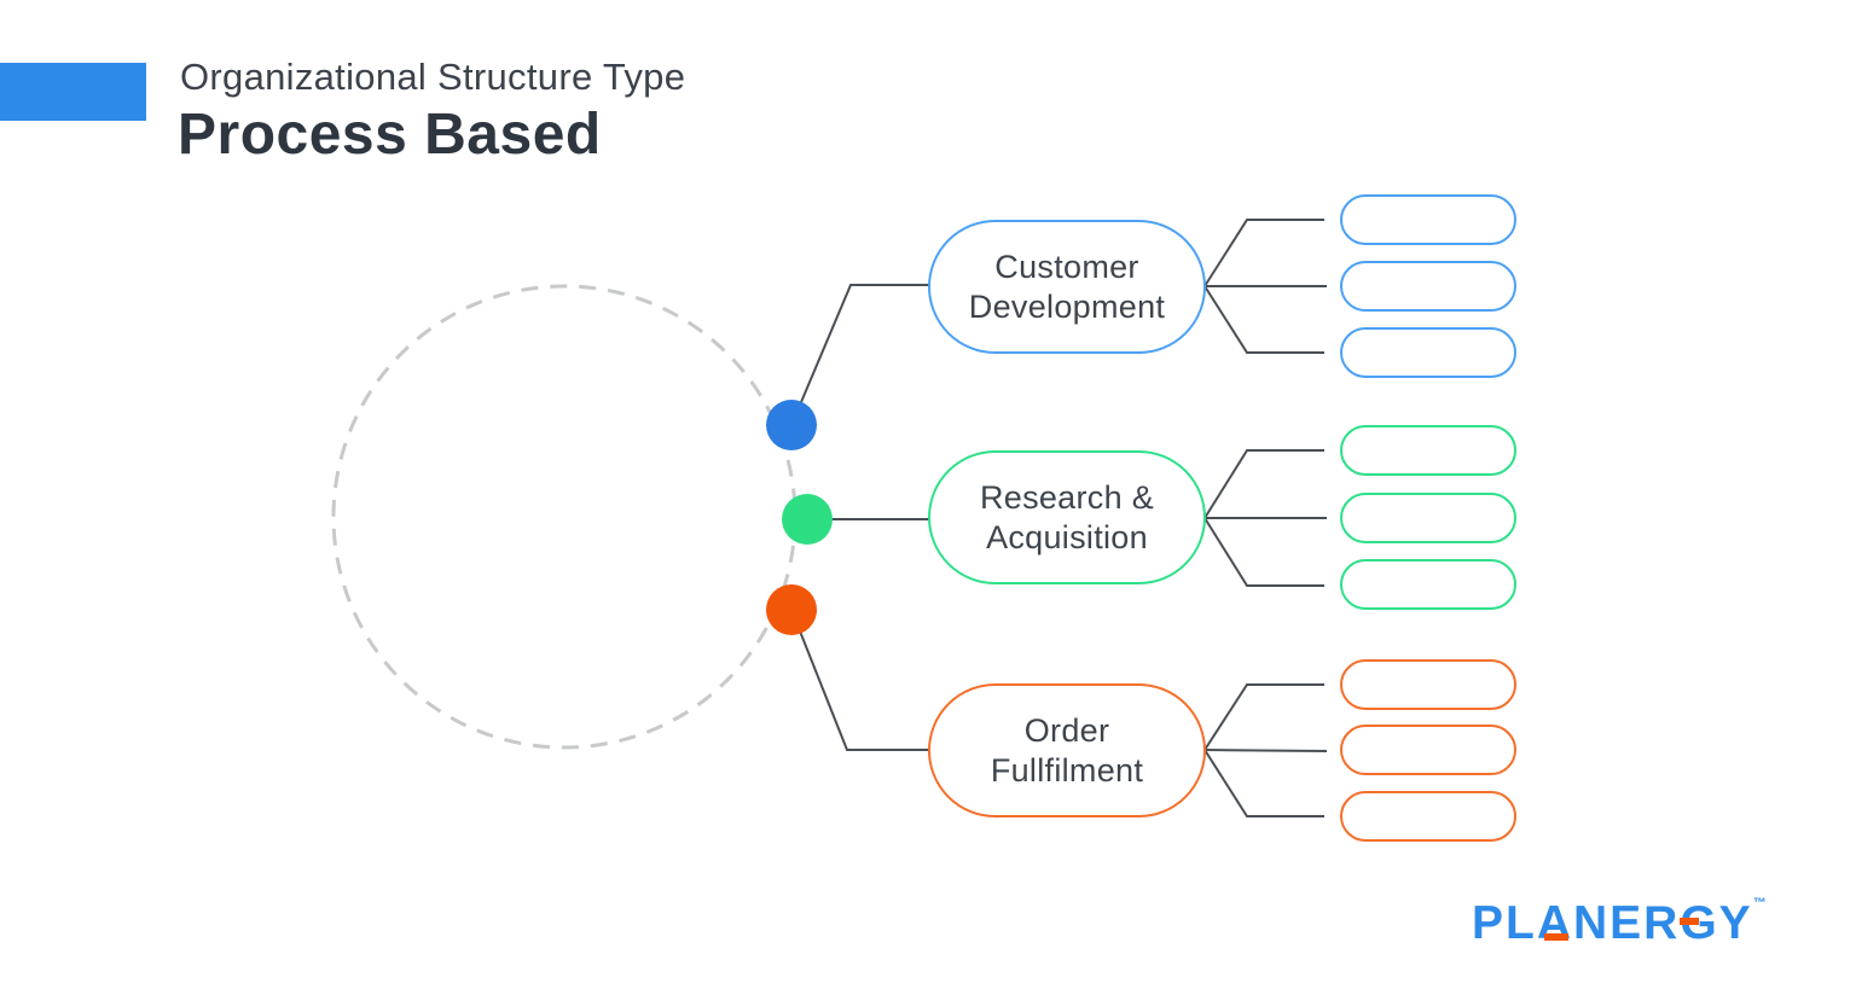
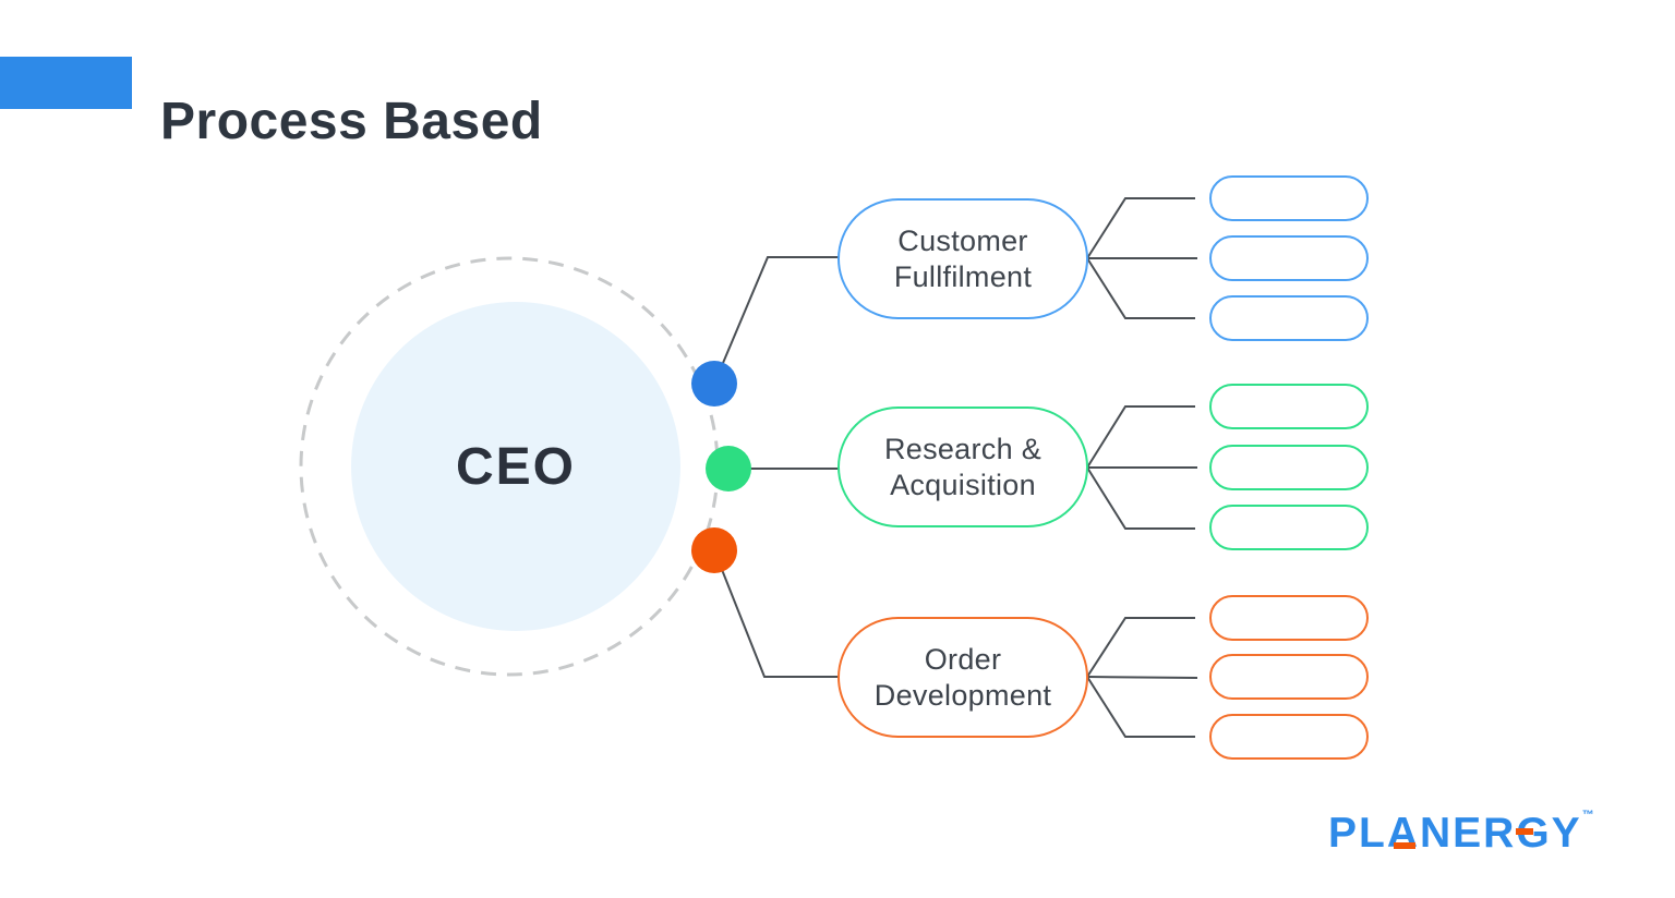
- Organizational Structure Type
  Process Based
+ CEO
  Customer
- Development
+ Fullfilment
  Research &
  Acquisition
  Order
- Fullfilment
+ Development
  PLANERGY™
